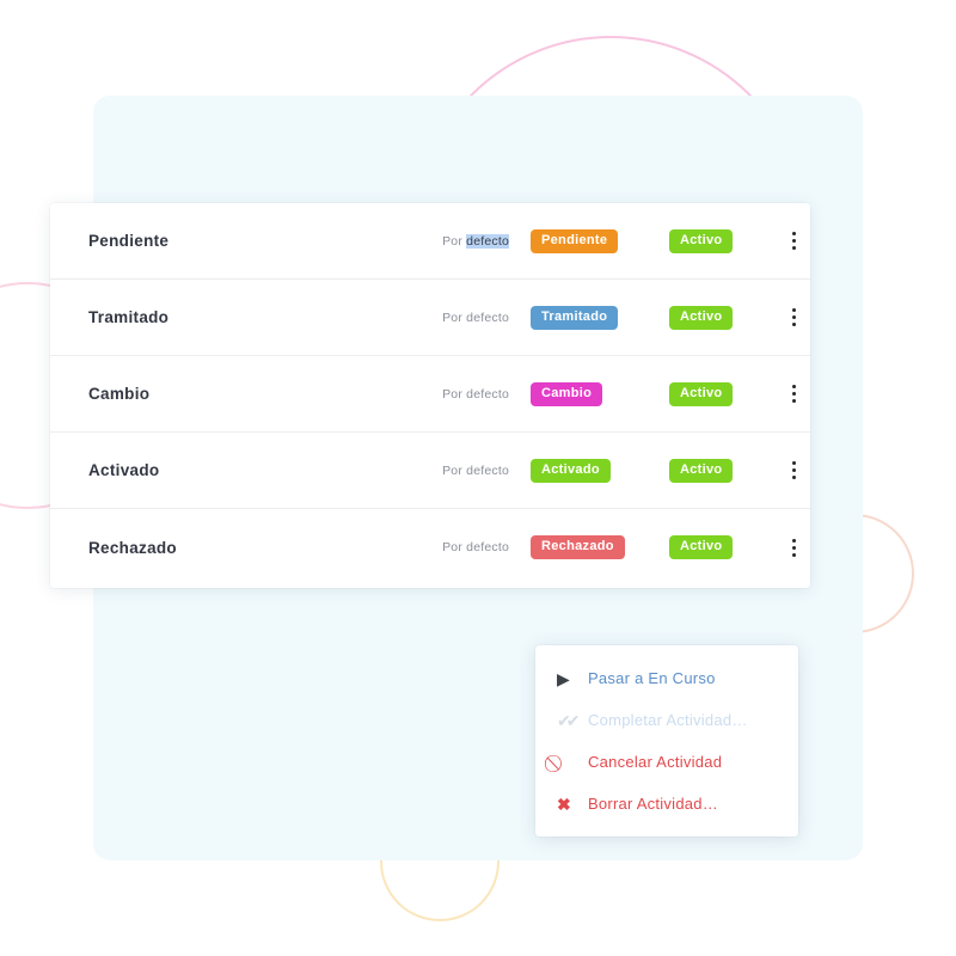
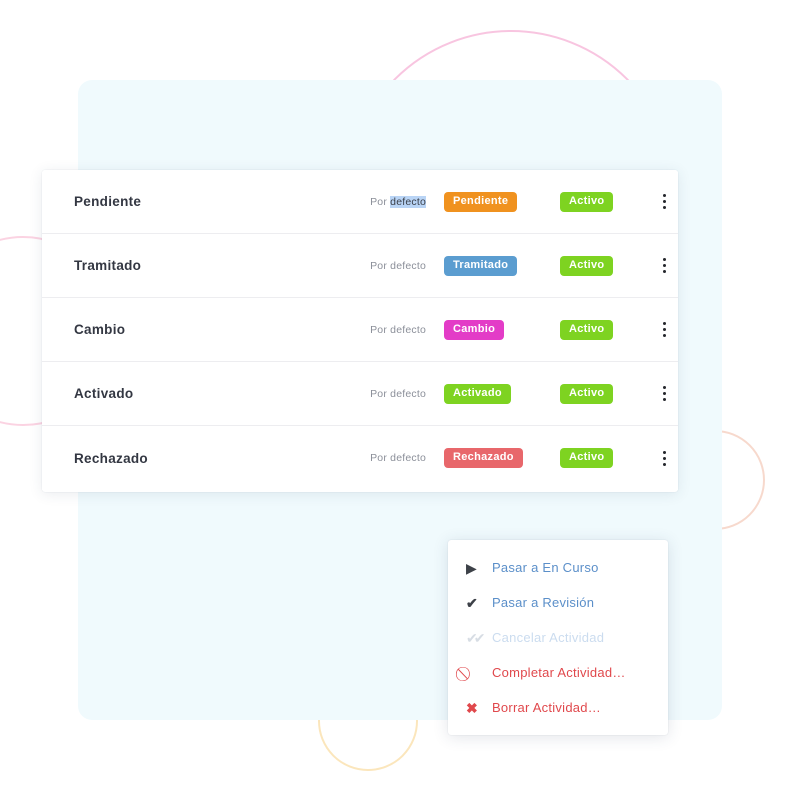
  Pendiente
  Por defecto
  Pendiente
  Activo
  Tramitado
  Por defecto
  Tramitado
  Activo
  Cambio
  Por defecto
  Cambio
  Activo
  Activado
  Por defecto
  Activado
  Activo
  Rechazado
  Por defecto
  Rechazado
  Activo
  ▶
  Pasar a En Curso
+ ✔
+ Pasar a Revisión
  ✔✔
- Completar Actividad…
+ Cancelar Actividad
  ⃠
- Cancelar Actividad
+ Completar Actividad…
  ✖
  Borrar Actividad…
